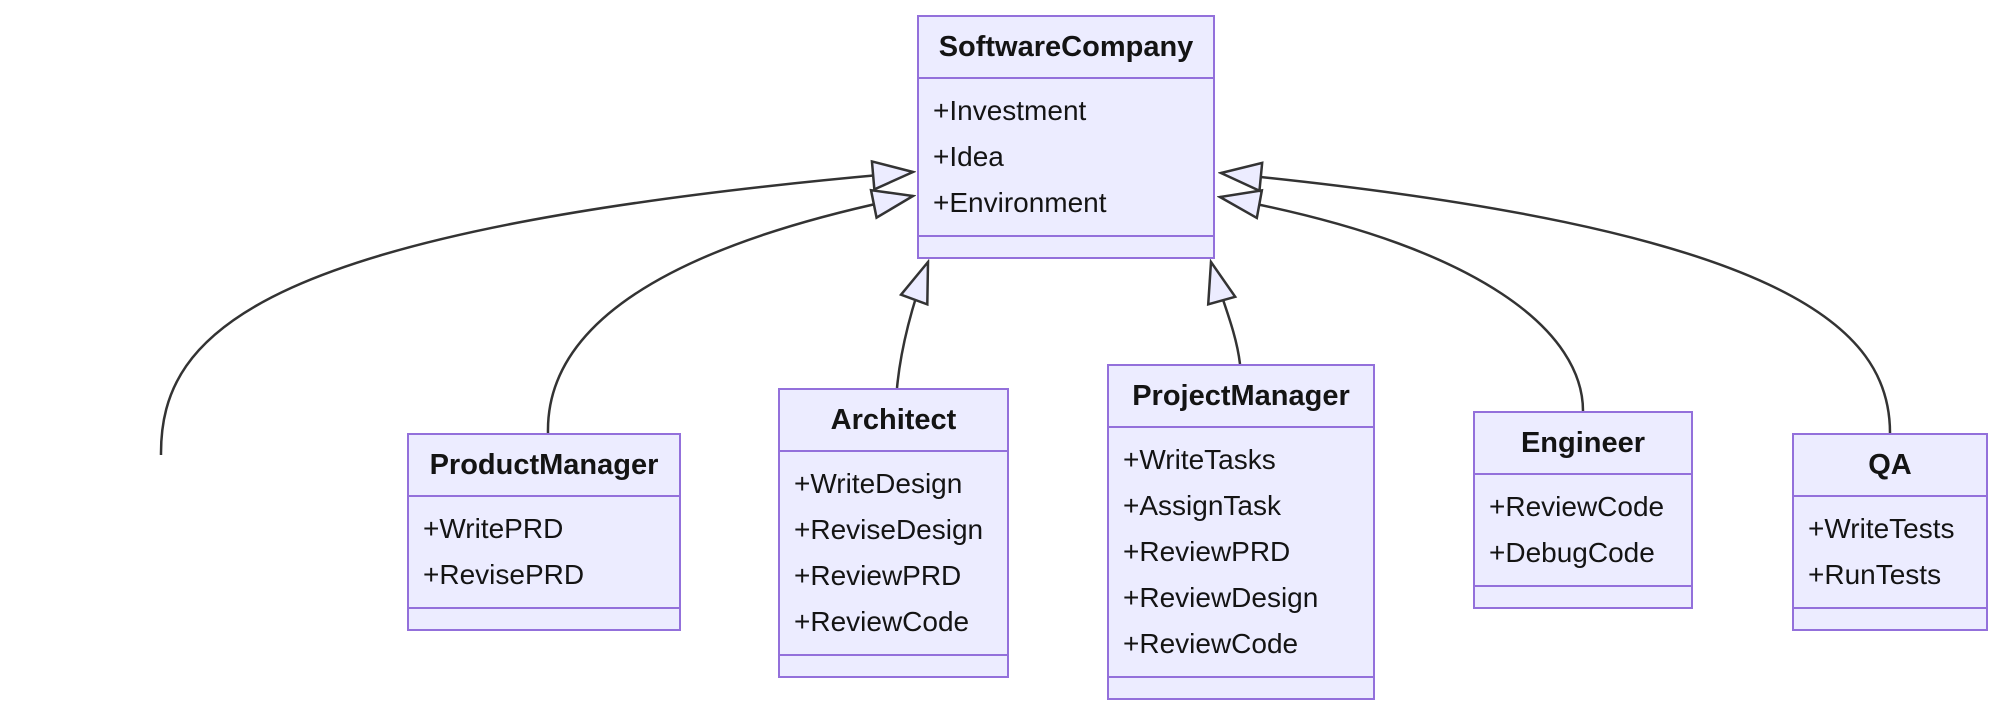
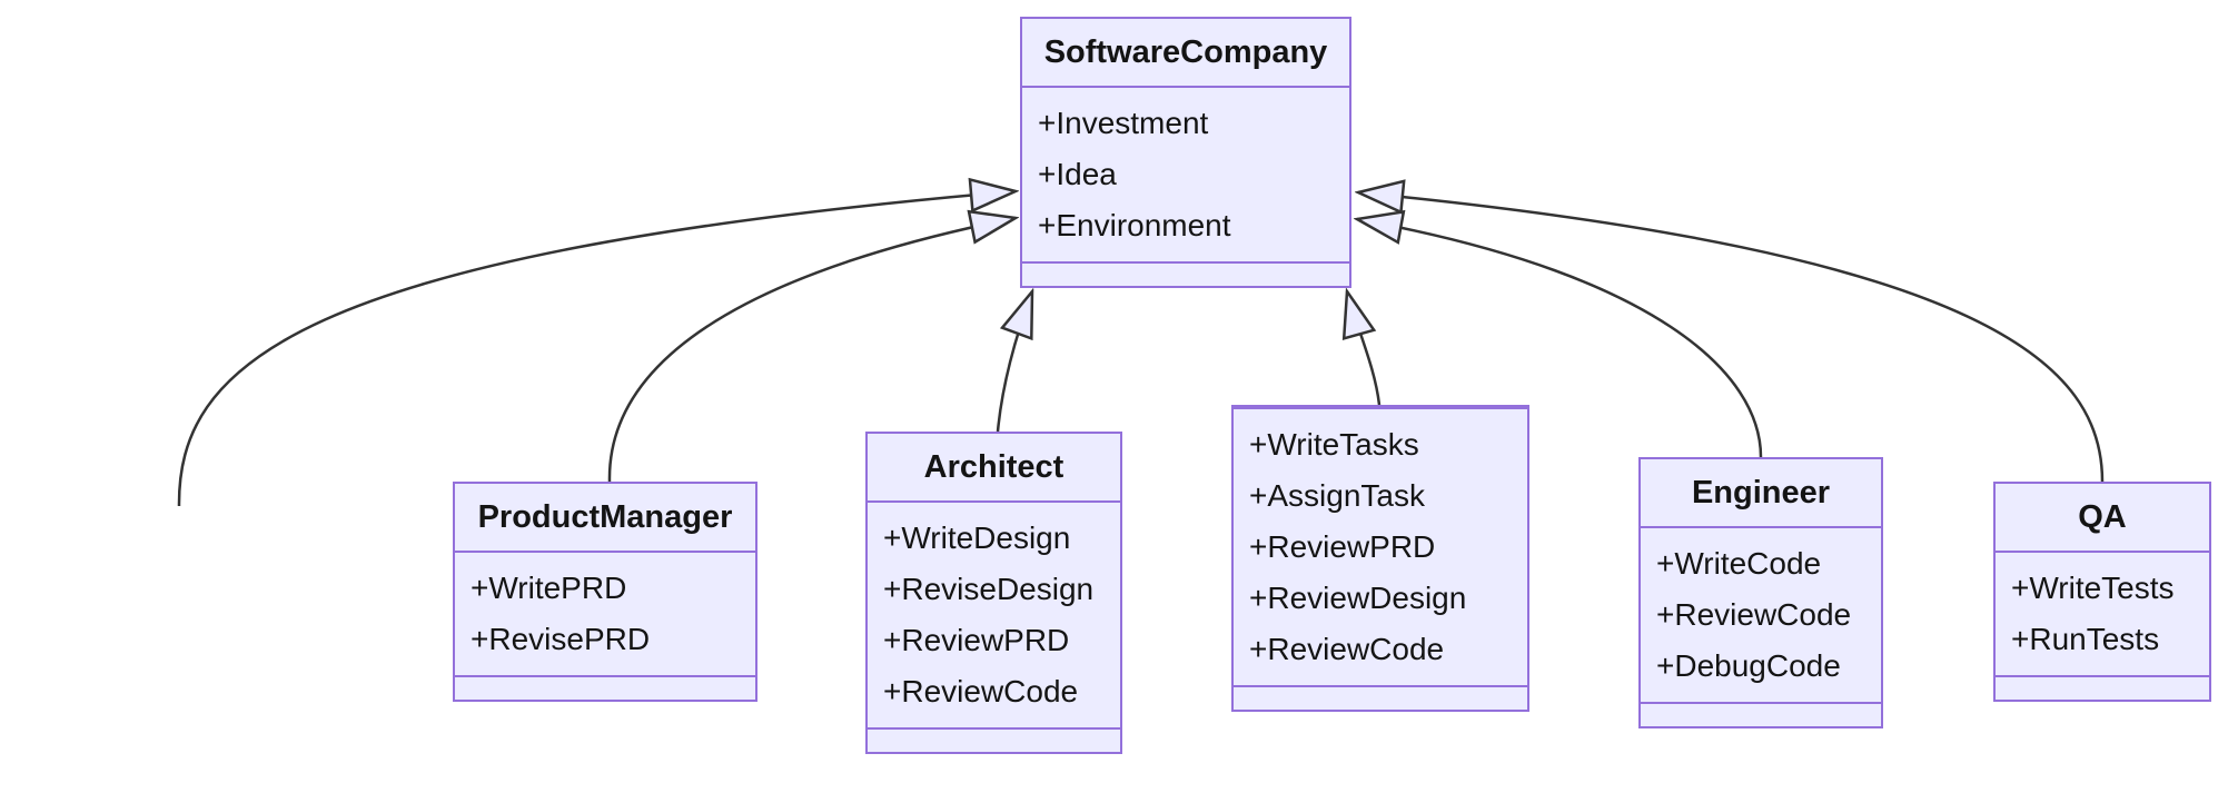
  SoftwareCompany
  +Investment
  +Idea
  +Environment
  ProductManager
  +WritePRD
  +RevisePRD
  Architect
  +WriteDesign
  +ReviseDesign
  +ReviewPRD
  +ReviewCode
- ProjectManager
  +WriteTasks
  +AssignTask
  +ReviewPRD
  +ReviewDesign
  +ReviewCode
  Engineer
+ +WriteCode
  +ReviewCode
  +DebugCode
  QA
  +WriteTests
  +RunTests
